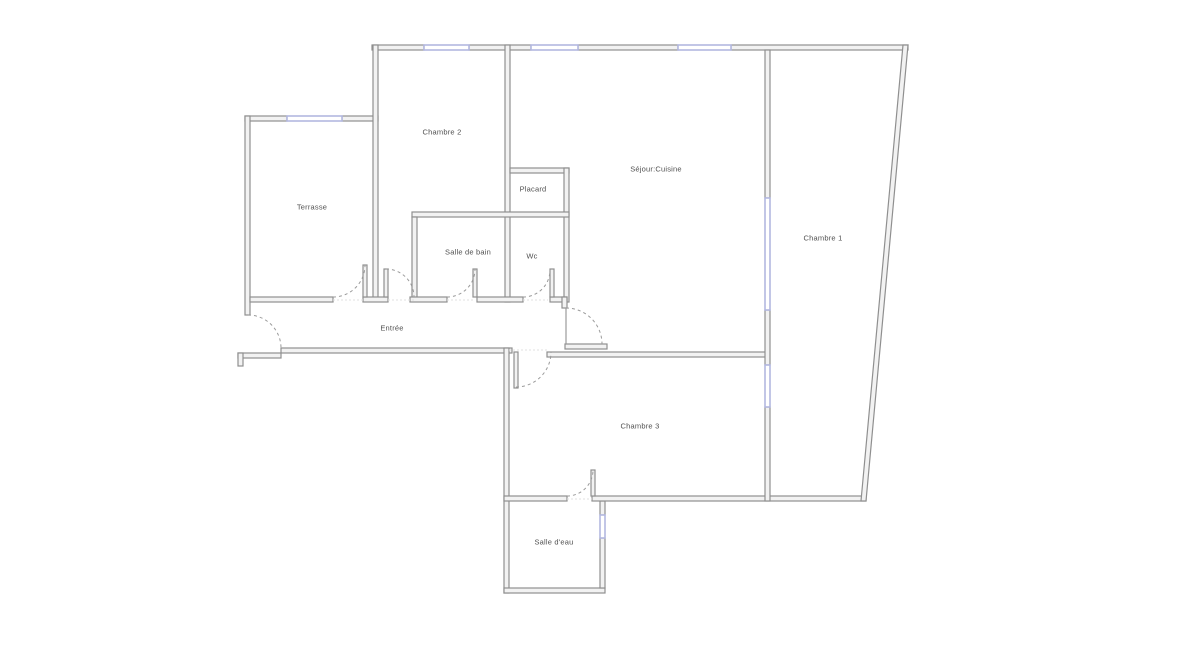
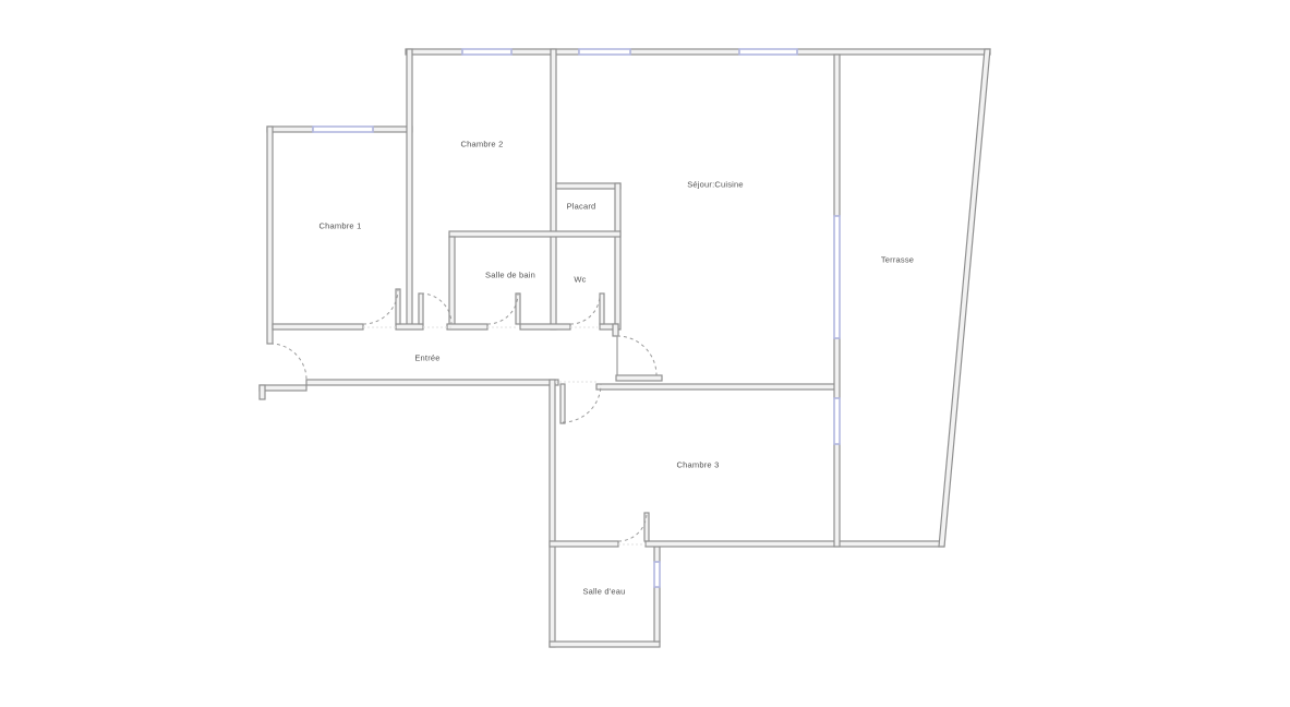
- Terrasse
+ Chambre 1
  Chambre 2
  Placard
  Salle de bain
  Wc
  Entrée
  Séjour:Cuisine
- Chambre 1
+ Terrasse
  Chambre 3
  Salle d'eau
